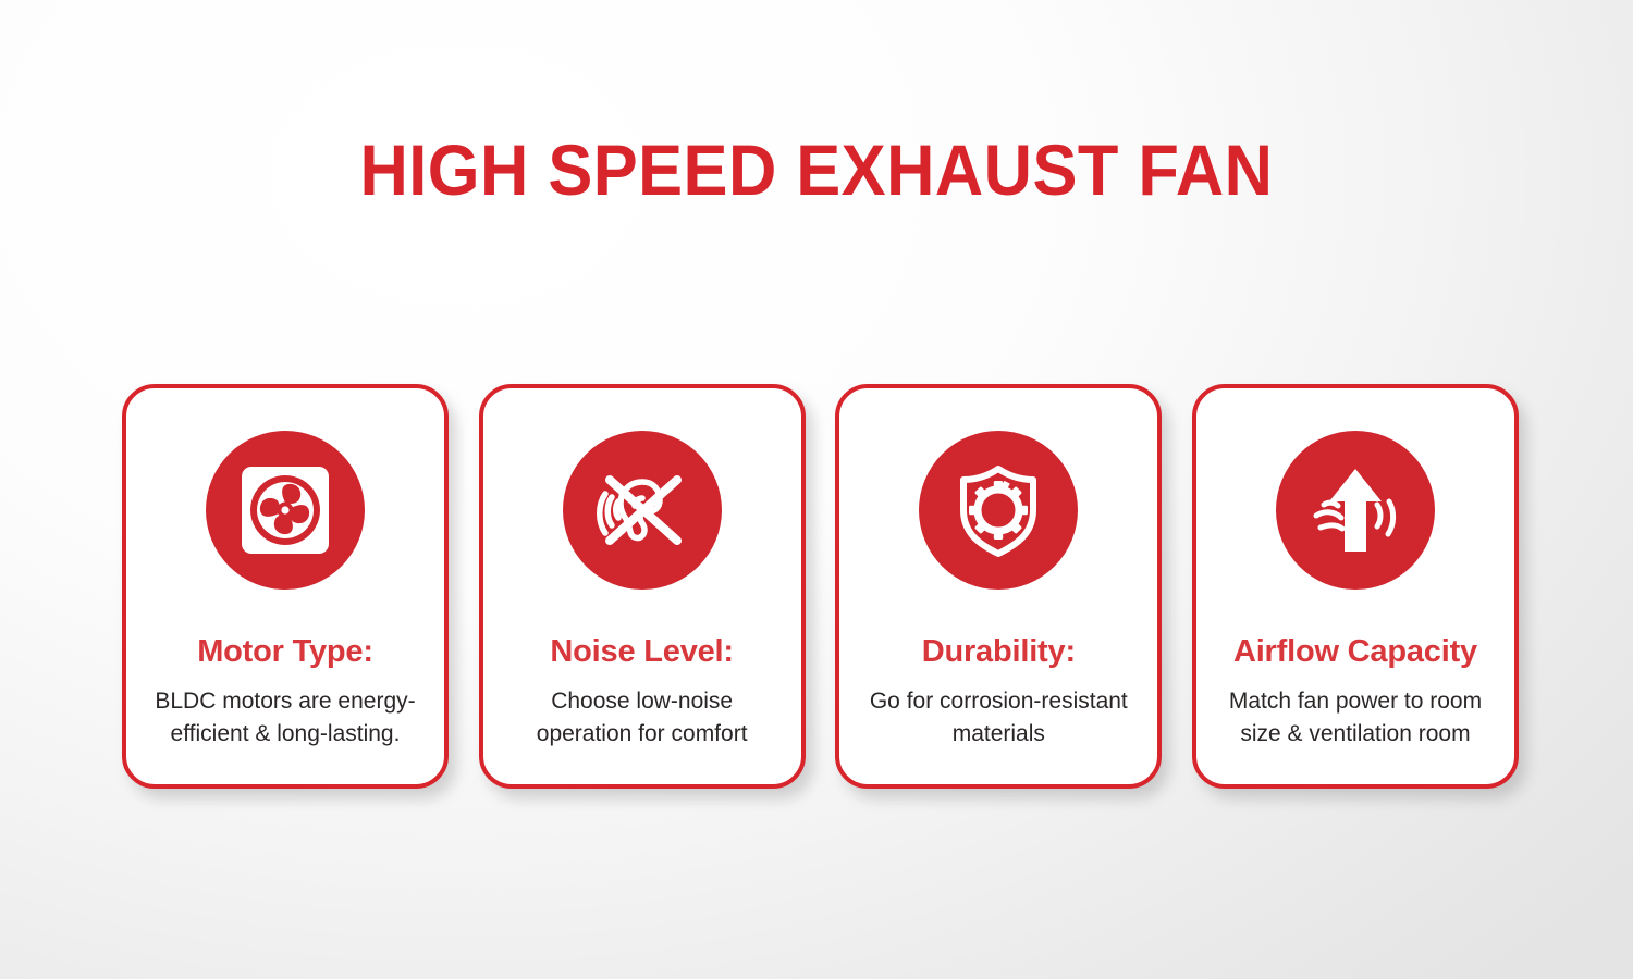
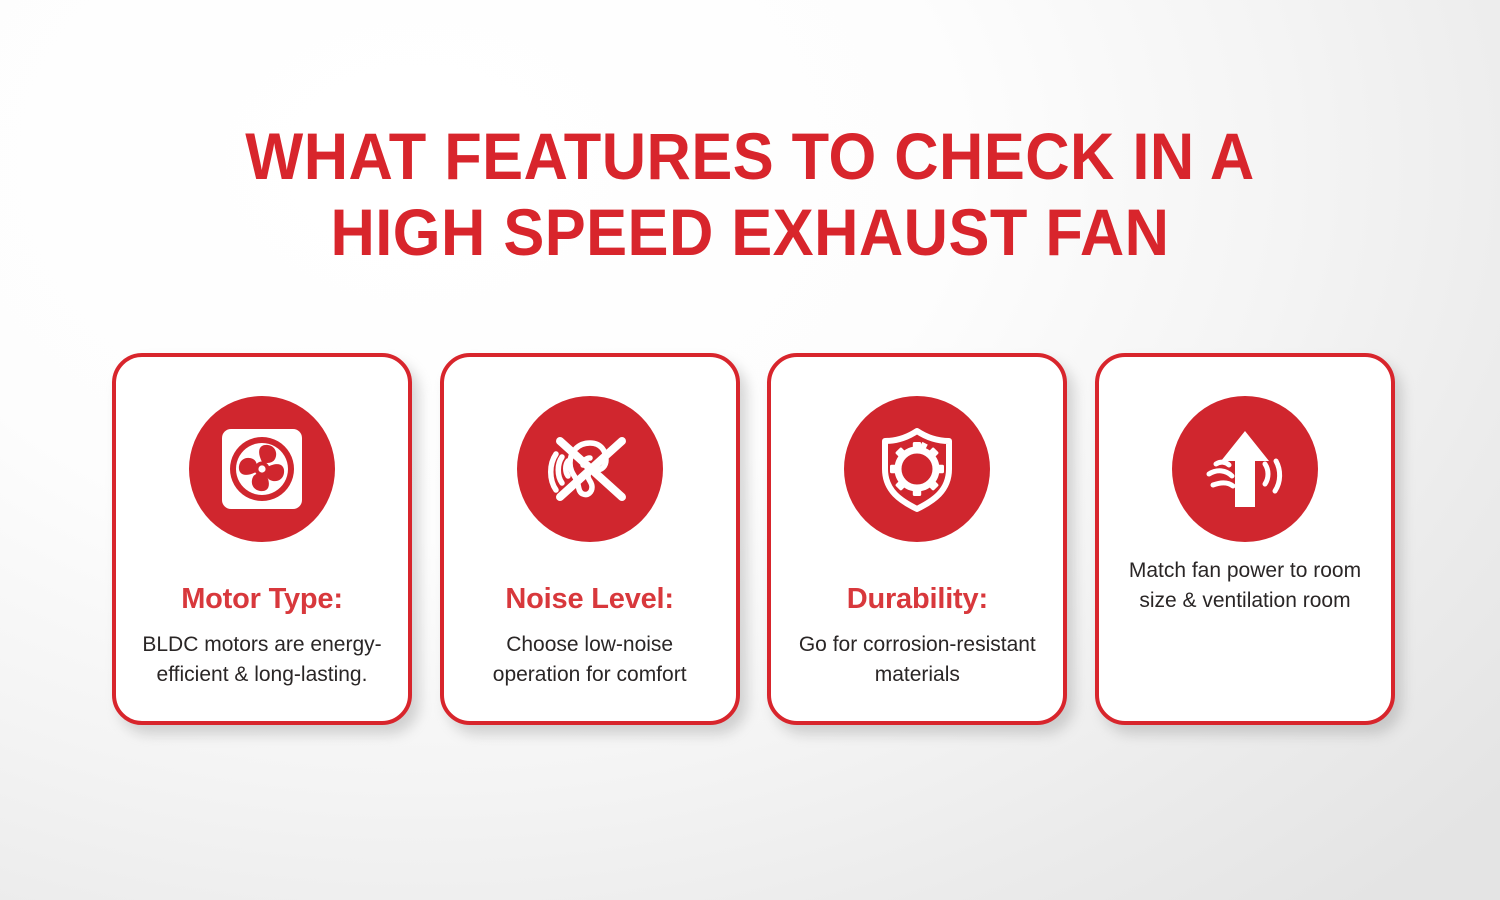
+ WHAT FEATURES TO CHECK IN A
  HIGH SPEED EXHAUST FAN
  Motor Type:
  BLDC motors are energy-efficient & long-lasting.
  Noise Level:
  Choose low-noise operation for comfort
  Durability:
  Go for corrosion-resistant materials
- Airflow Capacity
  Match fan power to room size & ventilation room
